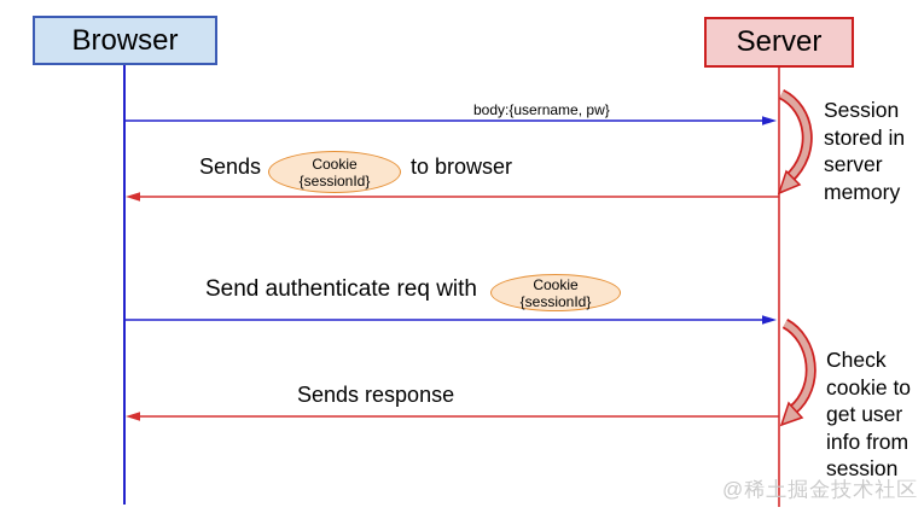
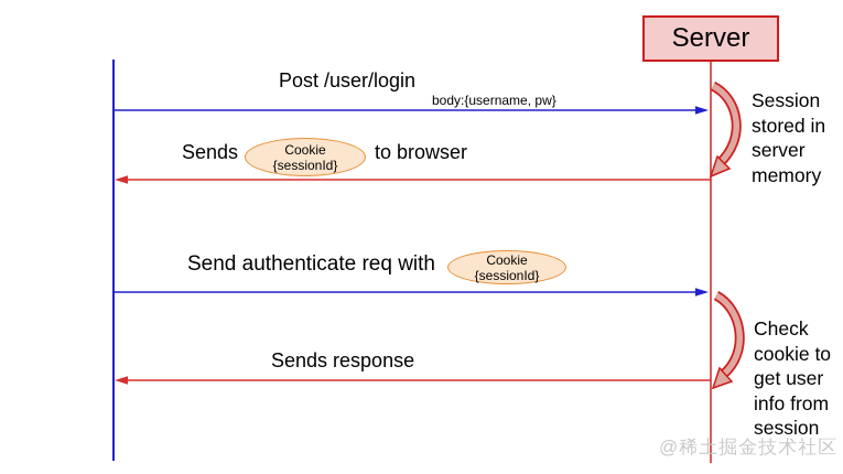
- Browser
  Server
+ Post /user/login
  body:{username, pw}
  Sends
  Cookie
  {sessionId}
  to browser
  Send authenticate req with
  Cookie
  {sessionId}
  Sends response
  Session stored in server memory
  Check cookie to get user info from session
  @稀土掘金技术社区
